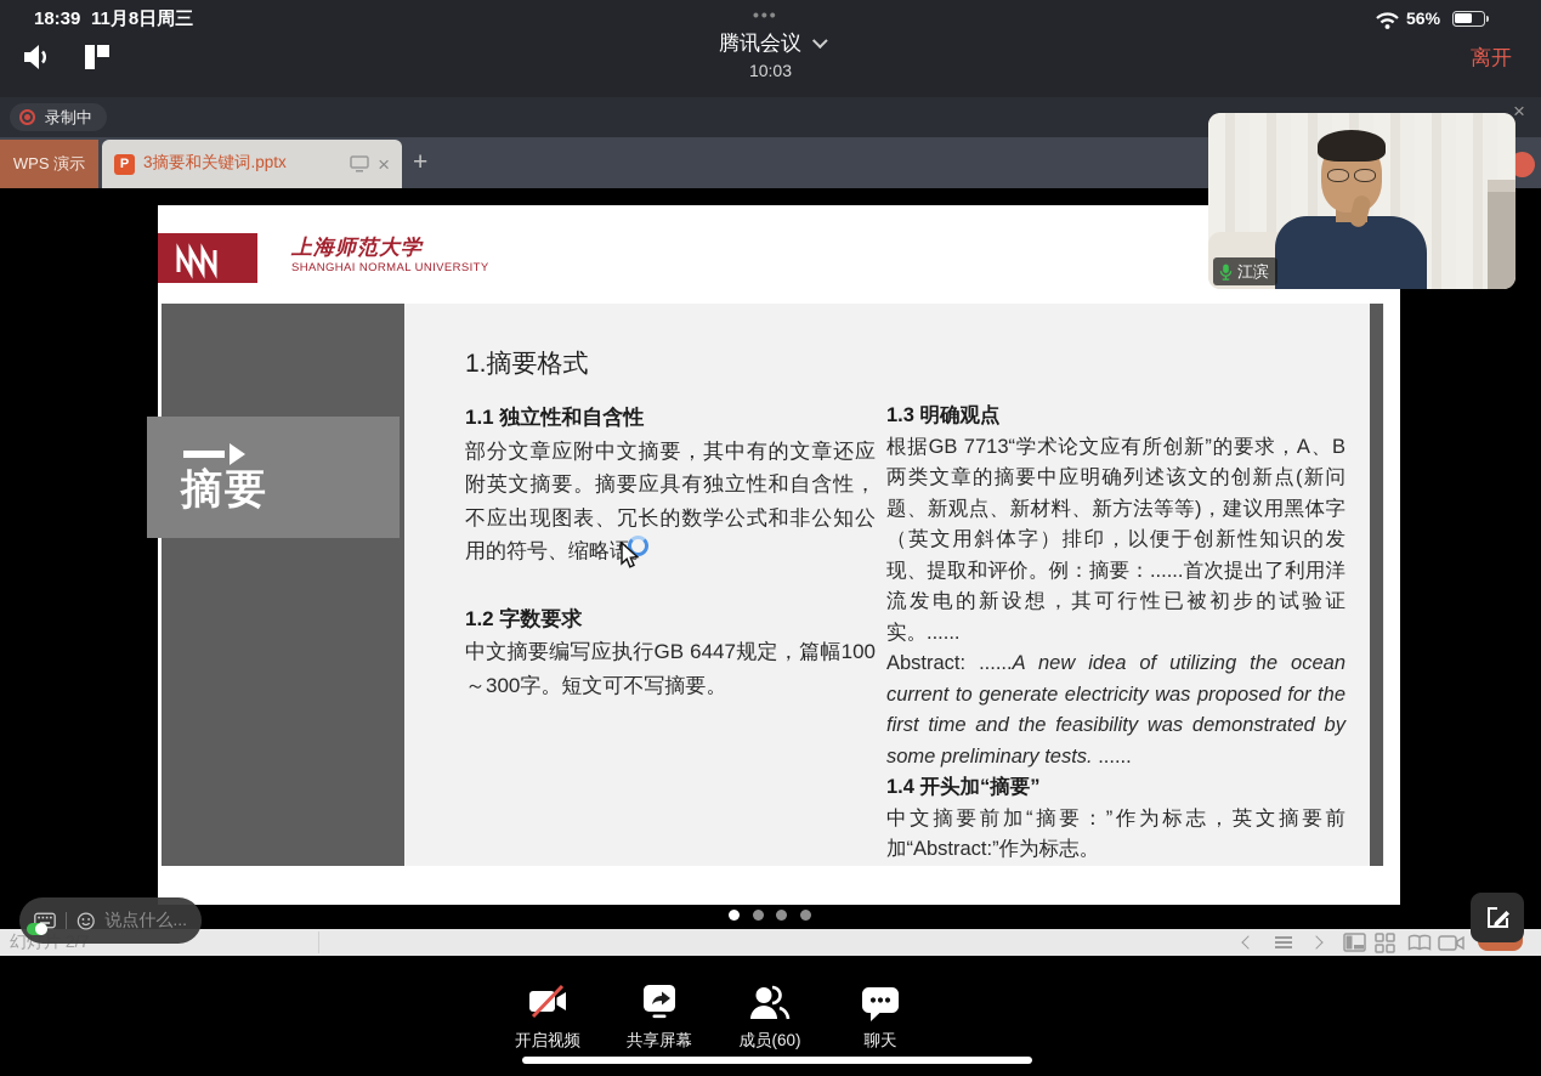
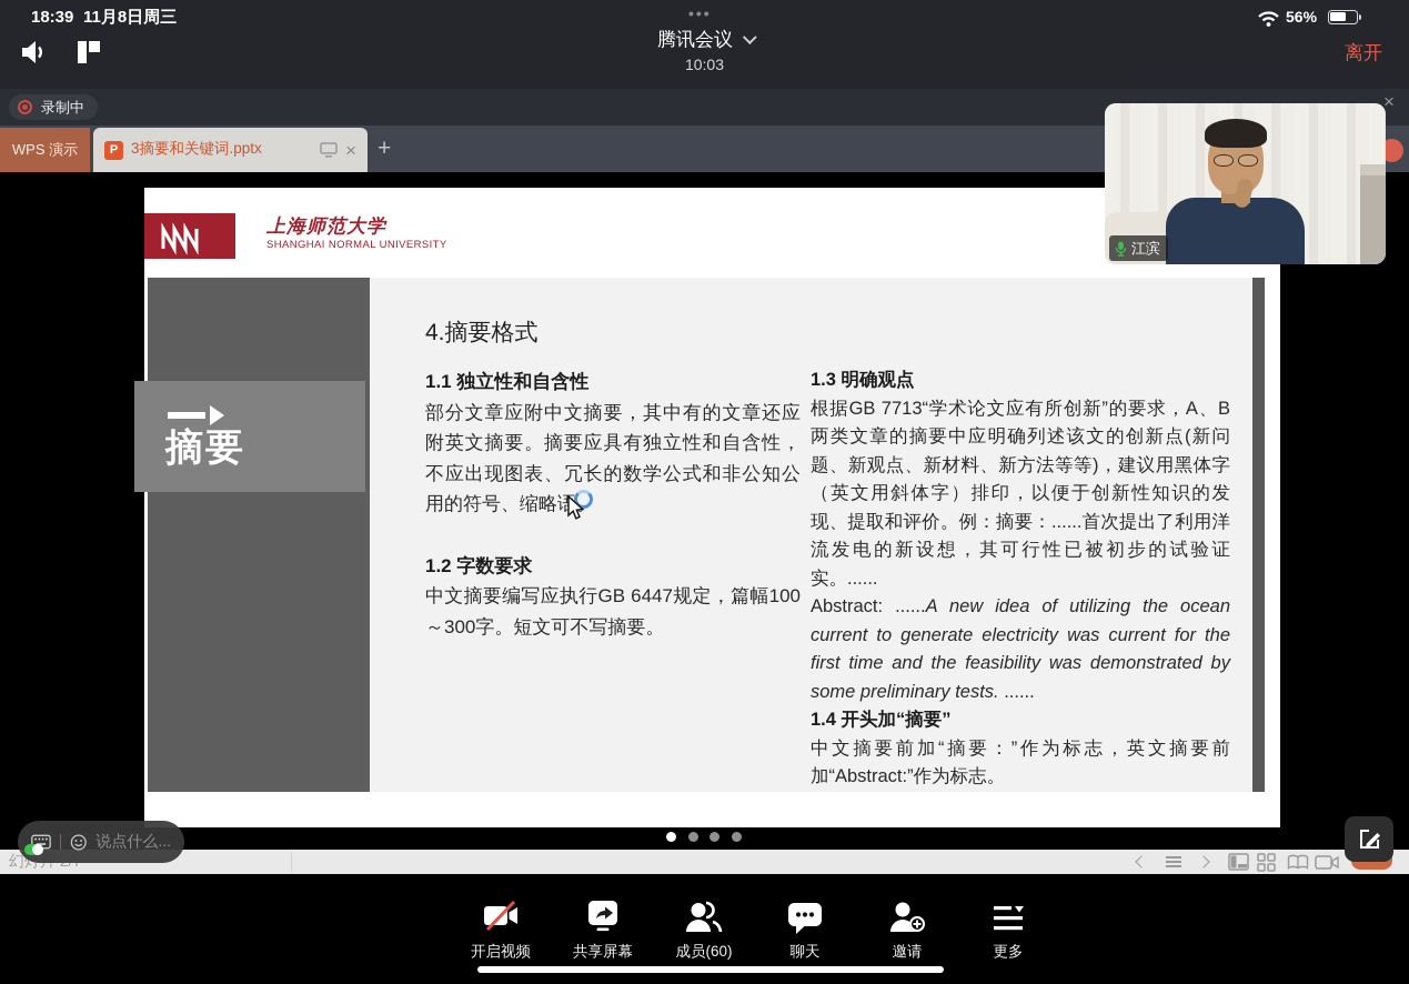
  18:39
  11月8日周三
  •••
  56%
  腾讯会议
  10:03
  离开
  录制中
  ×
  WPS 演示
  P
  3摘要和关键词.pptx
  ×
  +
  上海师范大学
  SHANGHAI NORMAL UNIVERSITY
  摘要
- 1.摘要格式
+ 4.摘要格式
  1.1 独立性和自含性
  部分文章应附中文摘要，其中有的文章还应附英文摘要。摘要应具有独立性和自含性，不应出现图表、冗长的数学公式和非公知公用的符号、缩略语。
  1.2 字数要求
  中文摘要编写应执行GB 6447规定，篇幅100～300字。短文可不写摘要。
  1.3 明确观点
  根据GB 7713“学术论文应有所创新”的要求，A、B两类文章的摘要中应明确列述该文的创新点(新问题、新观点、新材料、新方法等等)，建议用黑体字（英文用斜体字）排印，以便于创新性知识的发现、提取和评价。例：摘要：......首次提出了利用洋流发电的新设想，其可行性已被初步的试验证实。......
- Abstract: ......A new idea of utilizing the ocean current to generate electricity was proposed for the first time and the feasibility was demonstrated by some preliminary tests. ......
+ Abstract: ......A new idea of utilizing the ocean current to generate electricity was current for the first time and the feasibility was demonstrated by some preliminary tests. ......
  1.4 开头加“摘要”
  中文摘要前加“摘要：”作为标志，英文摘要前加“Abstract:”作为标志。
  说点什么...
  江滨
  开启视频
  共享屏幕
  成员(60)
  聊天
+ 邀请
+ 更多
